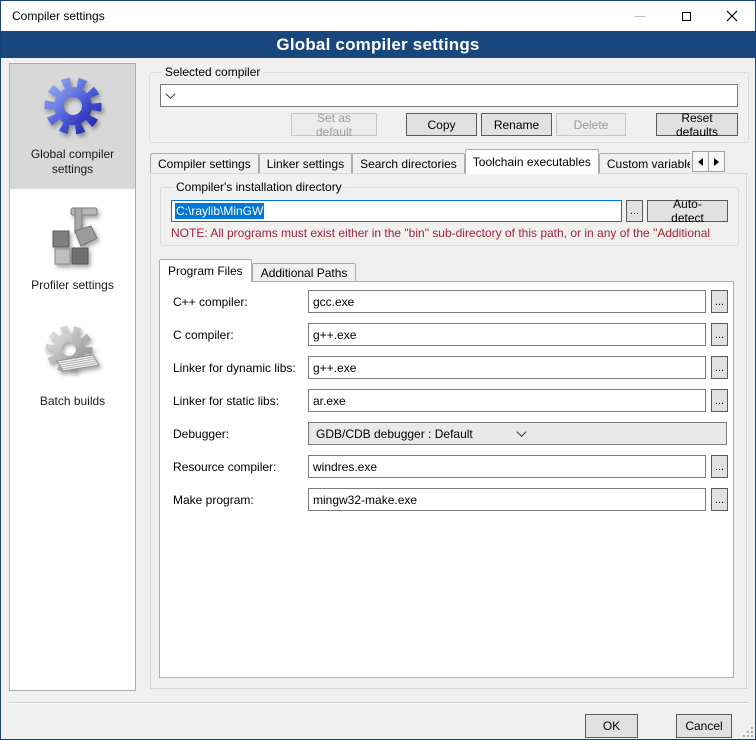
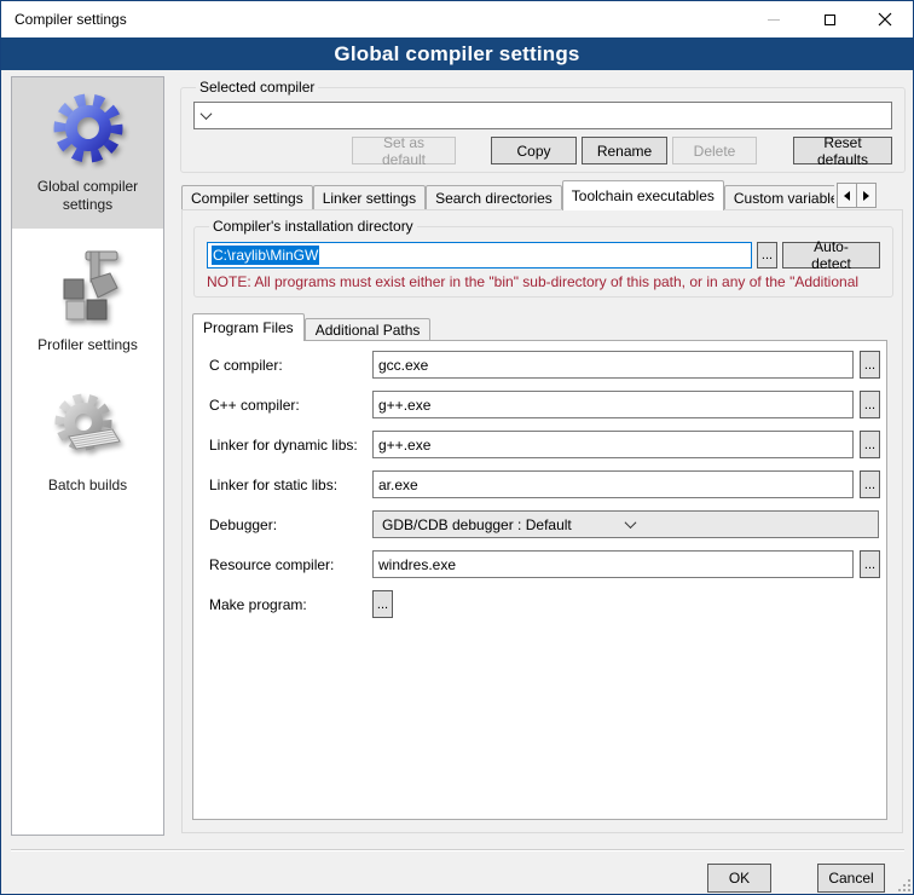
  Compiler settings
  Global compiler settings
  Global compiler settings
  Profiler settings
  Batch builds
  Selected compiler
  Set as default
  Copy
  Rename
  Delete
  Reset defaults
  Compiler settings
  Linker settings
  Search directories
  Toolchain executables
  Custom variabl
  Compiler's installation directory
  C:\raylib\MinGW
  ...
  Auto-detect
  NOTE: All programs must exist either in the "bin" sub-directory of this path, or in any of the "Additional
  Program Files
  Additional Paths
- C++ compiler:
+ C compiler:
  gcc.exe
  ...
- C compiler:
+ C++ compiler:
  g++.exe
  ...
  Linker for dynamic libs:
  g++.exe
  ...
  Linker for static libs:
  ar.exe
  ...
  Debugger:
  GDB/CDB debugger : Default
  Resource compiler:
  windres.exe
  ...
  Make program:
- mingw32-make.exe
  ...
  OK
  Cancel
